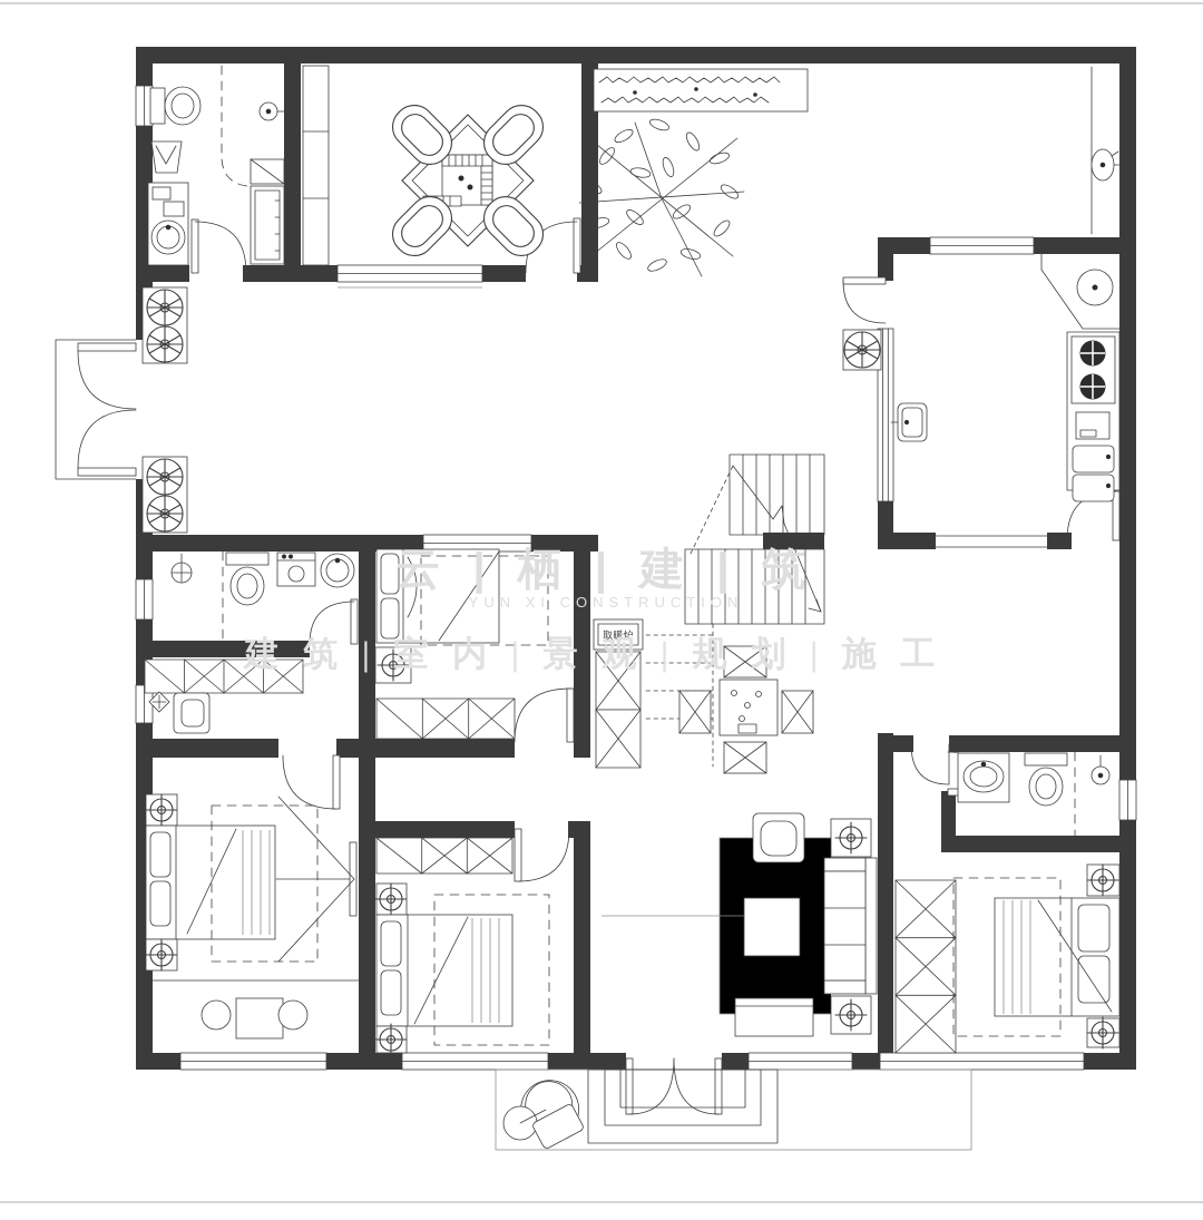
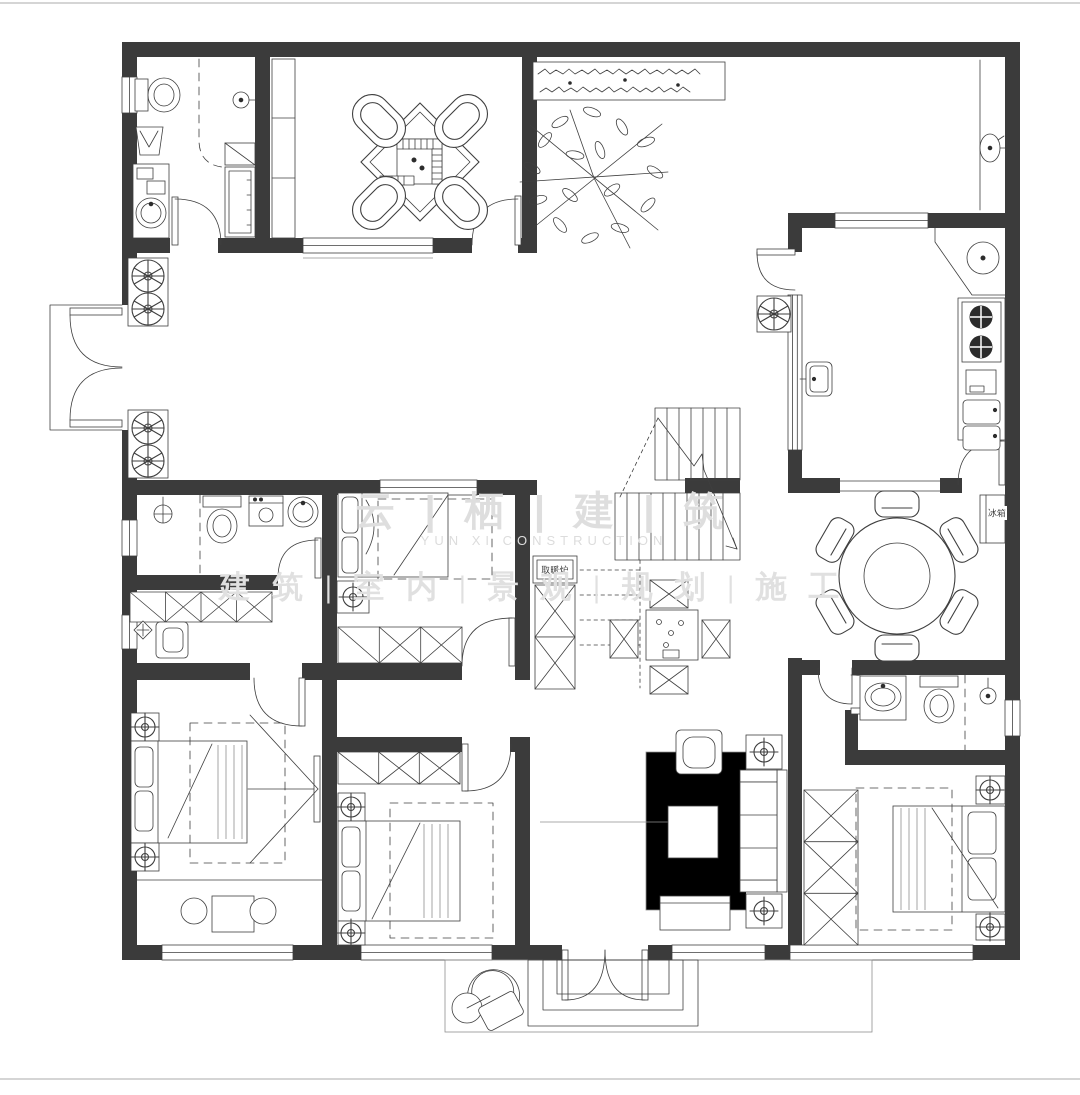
  取暖炉
+ 冰箱
  云 | 栖 | 建 | 筑
  YUN XI CONSTRUCTION
  建 筑 | 室 内 | 景 观 | 规 划 | 施 工
